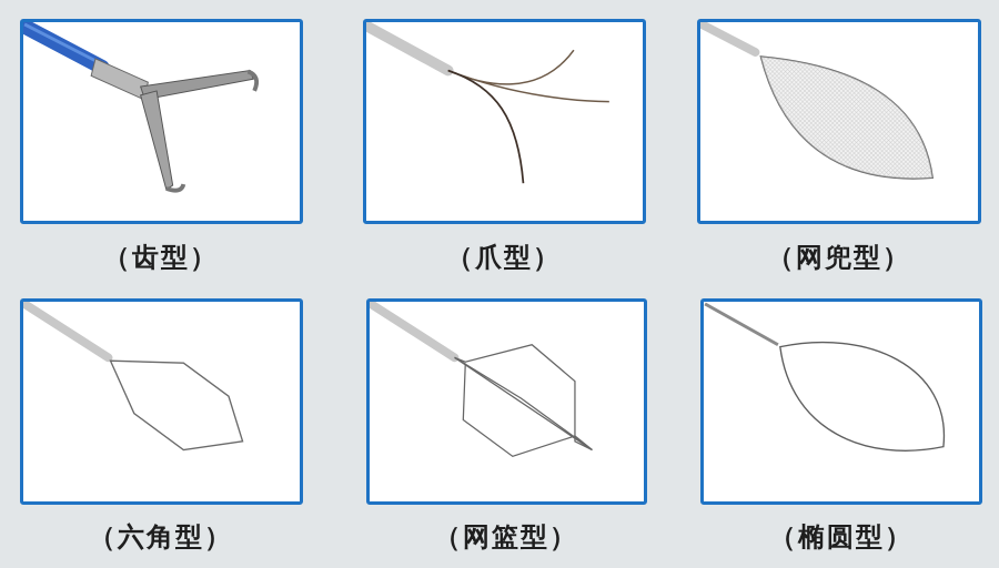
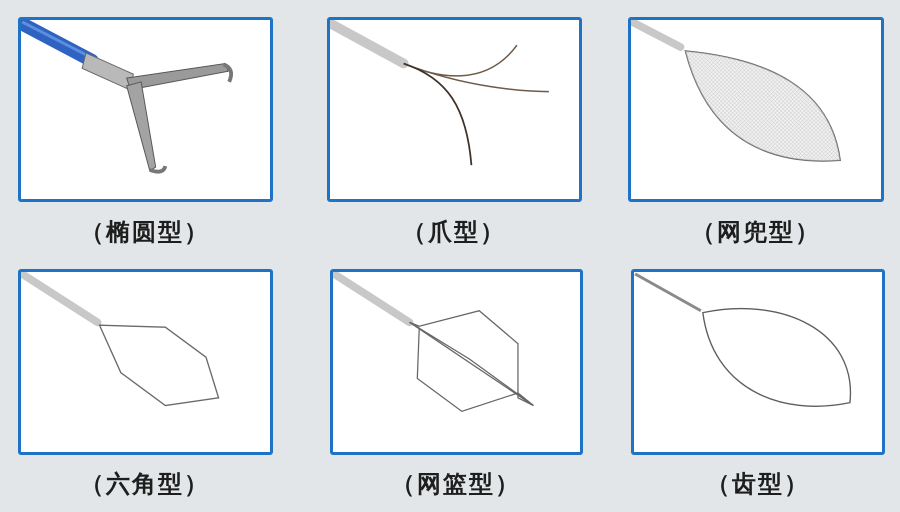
- （齿型）
+ （椭圆型）
  （爪型）
  （网兜型）
  （六角型）
  （网篮型）
- （椭圆型）
+ （齿型）
